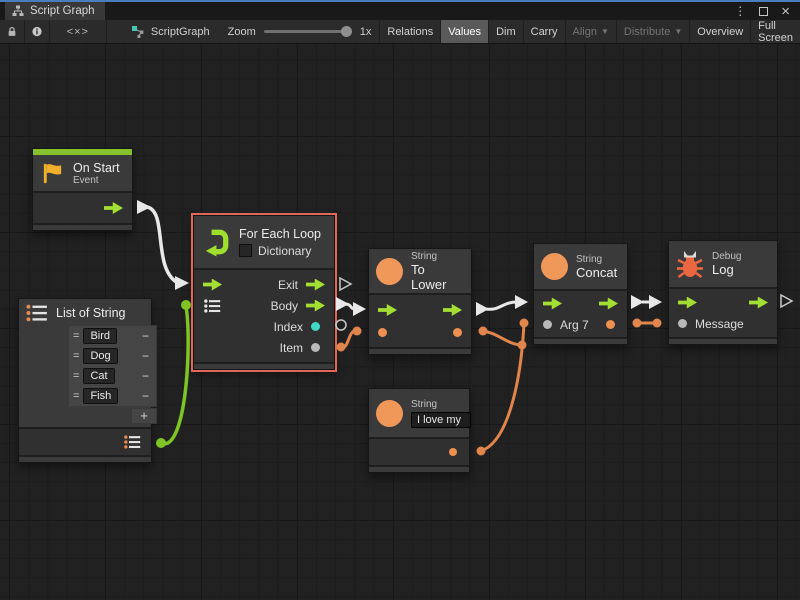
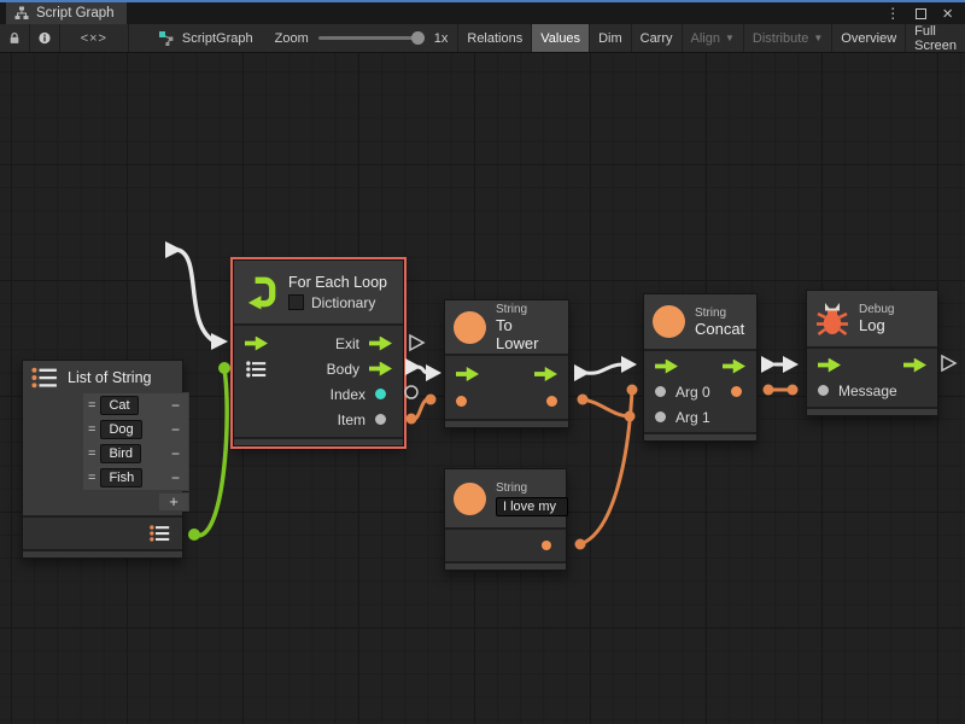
  Script Graph
  ⋮
  ×
  <×>
  ScriptGraph
  Zoom
  1x
  Relations
  Values
  Dim
  Carry
  Align
  ▼
  Distribute
  ▼
  Overview
  Full Screen
- On Start
- Event
  List of String
  =
- Bird
+ Cat
  −
  =
  Dog
  −
  =
- Cat
+ Bird
  −
  =
  Fish
  −
  +
  For Each Loop
  Dictionary
  Exit
  Body
  Index
  Item
  String
  To Lower
  String
  Concat
- Arg 7
+ Arg 0
+ Arg 1
  Debug
  Log
  Message
  String
  I love my
